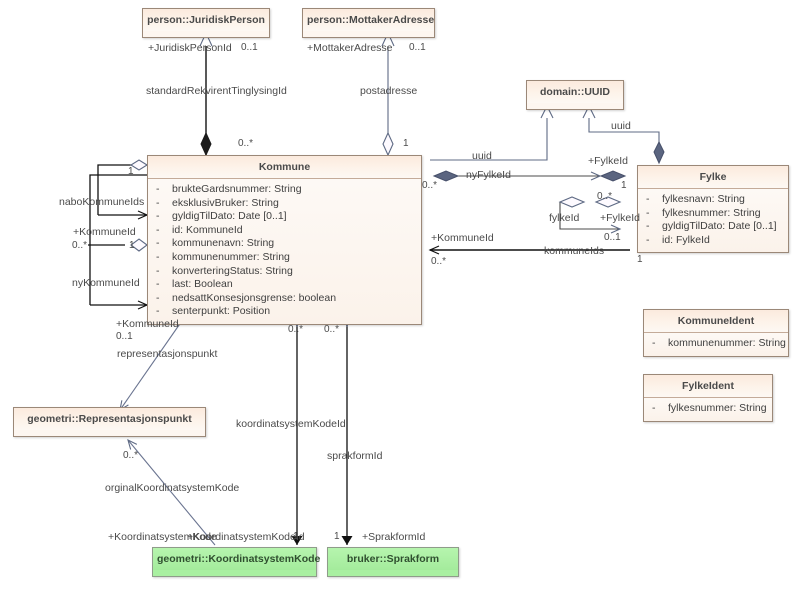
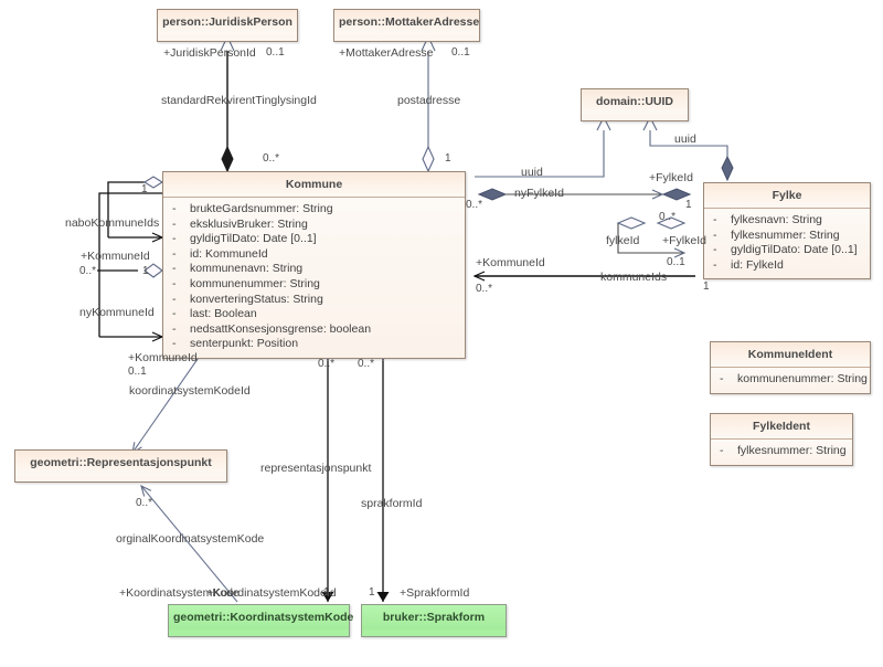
  person::JuridiskPerson
  person::MottakerAdresse
  domain::UUID
  Kommune
  - brukteGardsnummer: String
  - eksklusivBruker: String
  - gyldigTilDato: Date [0..1]
  - id: KommuneId
  - kommunenavn: String
  - kommunenummer: String
  - konverteringStatus: String
  - last: Boolean
  - nedsattKonsesjonsgrense: boolean
  - senterpunkt: Position
  Fylke
  - fylkesnavn: String
  - fylkesnummer: String
  - gyldigTilDato: Date [0..1]
  - id: FylkeId
  KommuneIdent
  - kommunenummer: String
  FylkeIdent
  - fylkesnummer: String
  geometri::Representasjonspunkt
  geometri::KoordinatsystemKode
  bruker::Sprakform
  +JuridiskPersonId
  0..1
  standardRekvirentTinglysingId
  +MottakerAdresse
  0..1
  postadresse
  uuid
  uuid
  nyFylkeId
  +FylkeId
  0..*
  1
  1
  0..*
  fylkeId
  +FylkeId
  0..1
  kommuneIds
  +KommuneId
  0..*
  0..*
  1
  naboKommuneIds
  +KommuneId
  1
  0..*
  1
  nyKommuneId
  +KommuneId
  0..1
- representasjonspunkt
+ koordinatsystemKodeId
  0..*
  0..*
- koordinatsystemKodeId
+ representasjonspunkt
  sprakformId
  0..*
  orginalKoordinatsystemKode
  +KoordinatsystemKode
  +KoordinatsystemKodeId
  1
  1
  +SprakformId
